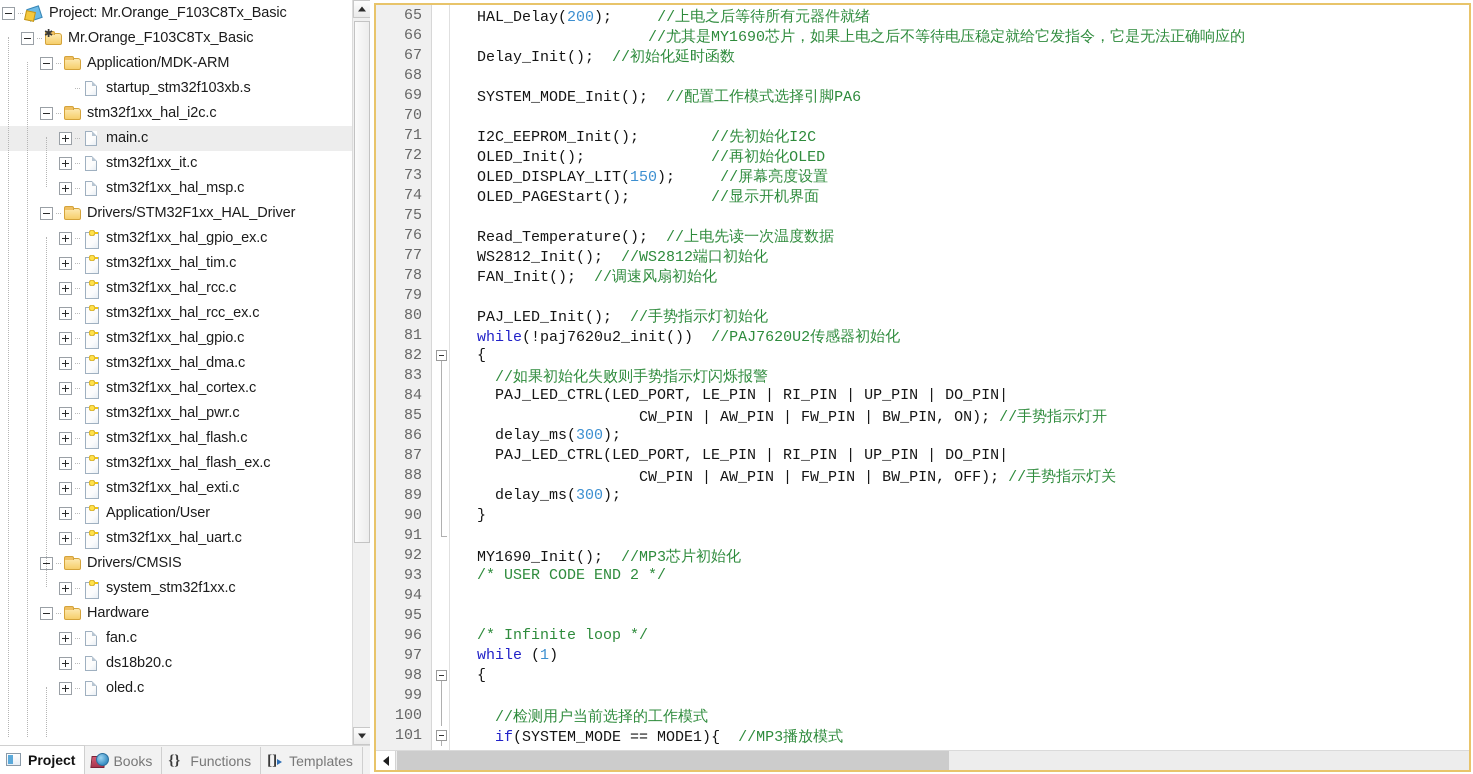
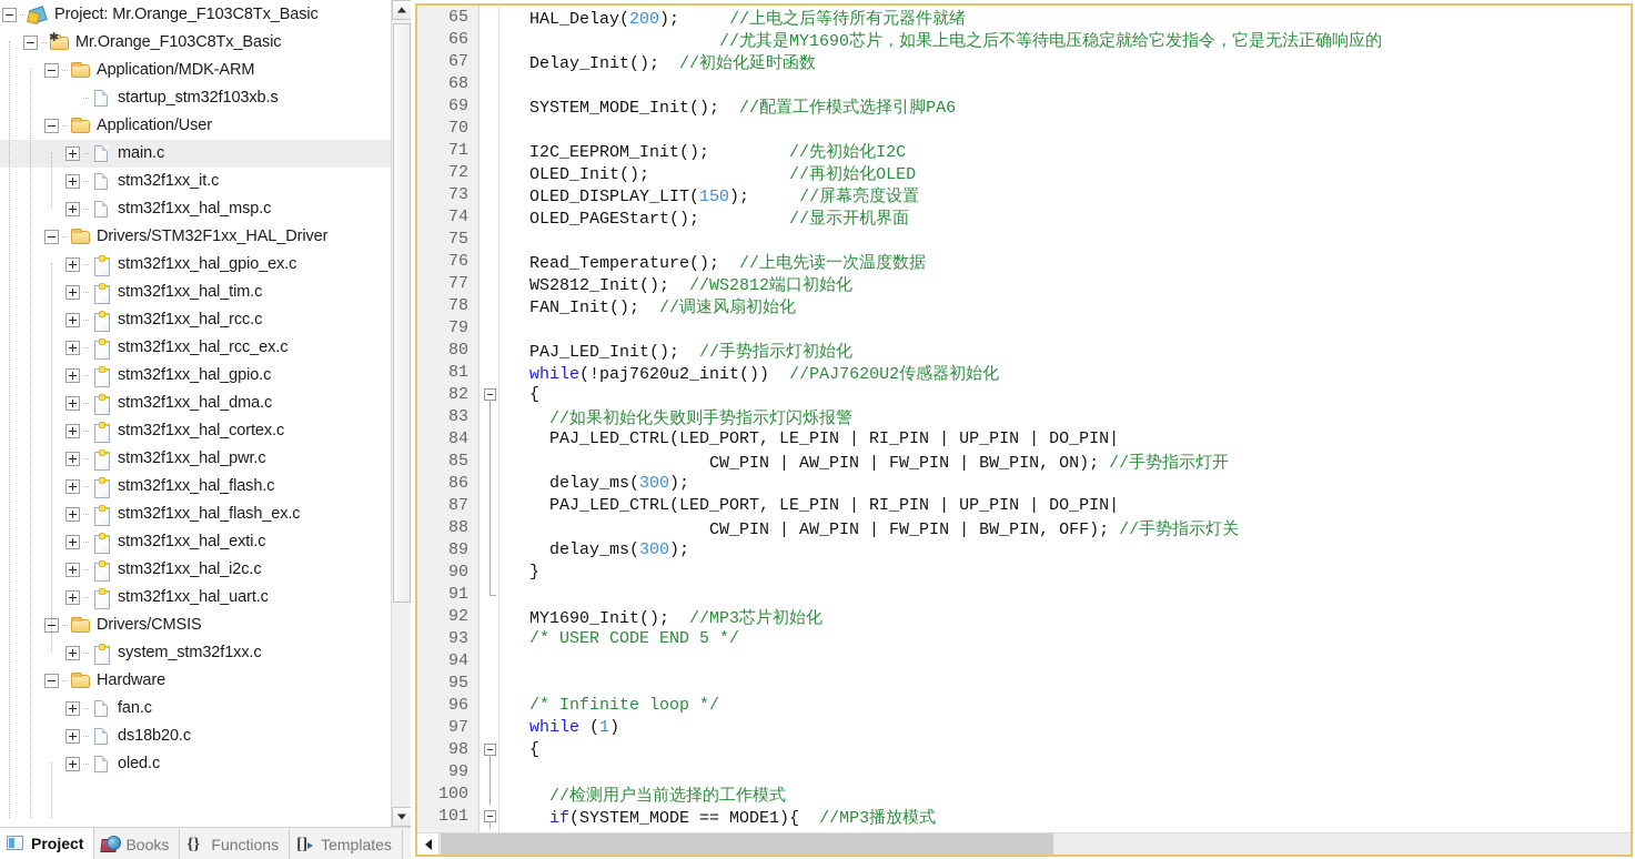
  Project: Mr.Orange_F103C8Tx_Basic
  Mr.Orange_F103C8Tx_Basic
  Application/MDK-ARM
  startup_stm32f103xb.s
- stm32f1xx_hal_i2c.c
+ Application/User
  main.c
  stm32f1xx_it.c
  stm32f1xx_hal_msp.c
  Drivers/STM32F1xx_HAL_Driver
  stm32f1xx_hal_gpio_ex.c
  stm32f1xx_hal_tim.c
  stm32f1xx_hal_rcc.c
  stm32f1xx_hal_rcc_ex.c
  stm32f1xx_hal_gpio.c
  stm32f1xx_hal_dma.c
  stm32f1xx_hal_cortex.c
  stm32f1xx_hal_pwr.c
  stm32f1xx_hal_flash.c
  stm32f1xx_hal_flash_ex.c
  stm32f1xx_hal_exti.c
- Application/User
+ stm32f1xx_hal_i2c.c
  stm32f1xx_hal_uart.c
  Drivers/CMSIS
  system_stm32f1xx.c
  Hardware
  fan.c
  ds18b20.c
  oled.c
  Project
  Books
  {}
  Functions
  []
  Templates
  65
  66
  67
  68
  69
  70
  71
  72
  73
  74
  75
  76
  77
  78
  79
  80
  81
  82
  83
  84
  85
  86
  87
  88
  89
  90
  91
  92
  93
  94
  95
  96
  97
  98
  99
  100
  101
  HAL_Delay(200); //上电之后等待所有元器件就绪
  //尤其是MY1690芯片，如果上电之后不等待电压稳定就给它发指令，它是无法正确响应的
  Delay_Init(); //初始化延时函数
  SYSTEM_MODE_Init(); //配置工作模式选择引脚PA6
  I2C_EEPROM_Init(); //先初始化I2C
  OLED_Init(); //再初始化OLED
  OLED_DISPLAY_LIT(150); //屏幕亮度设置
  OLED_PAGEStart(); //显示开机界面
  Read_Temperature(); //上电先读一次温度数据
  WS2812_Init(); //WS2812端口初始化
  FAN_Init(); //调速风扇初始化
  PAJ_LED_Init(); //手势指示灯初始化
  while(!paj7620u2_init()) //PAJ7620U2传感器初始化
  {
  //如果初始化失败则手势指示灯闪烁报警
  PAJ_LED_CTRL(LED_PORT, LE_PIN | RI_PIN | UP_PIN | DO_PIN|
  CW_PIN | AW_PIN | FW_PIN | BW_PIN, ON); //手势指示灯开
  delay_ms(300);
  PAJ_LED_CTRL(LED_PORT, LE_PIN | RI_PIN | UP_PIN | DO_PIN|
  CW_PIN | AW_PIN | FW_PIN | BW_PIN, OFF); //手势指示灯关
  delay_ms(300);
  }
  MY1690_Init(); //MP3芯片初始化
- /* USER CODE END 2 */
+ /* USER CODE END 5 */
  /* Infinite loop */
  while (1)
  {
  //检测用户当前选择的工作模式
  if(SYSTEM_MODE == MODE1){ //MP3播放模式
